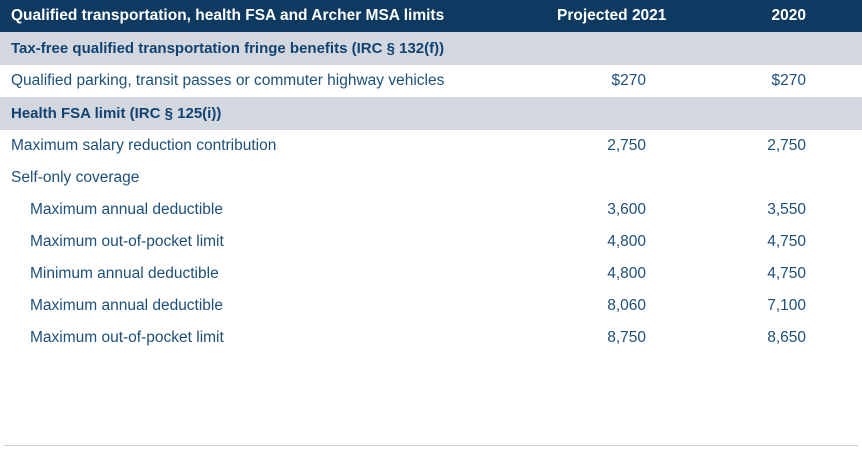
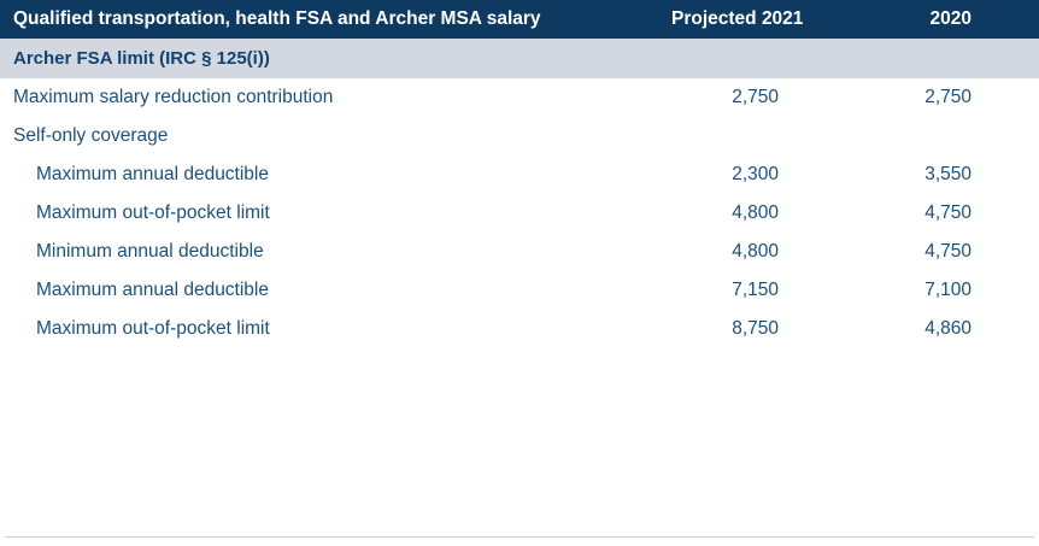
- Qualified transportation, health FSA and Archer MSA limits	Projected 2021	2020
+ Qualified transportation, health FSA and Archer MSA salary	Projected 2021	2020
- Tax-free qualified transportation fringe benefits (IRC § 132(f))
- Qualified parking, transit passes or commuter highway vehicles	$270	$270
- Health FSA limit (IRC § 125(i))
+ Archer FSA limit (IRC § 125(i))
  Maximum salary reduction contribution	2,750	2,750
  Self-only coverage
- Maximum annual deductible	3,600	3,550
+ Maximum annual deductible	2,300	3,550
  Maximum out-of-pocket limit	4,800	4,750
  Minimum annual deductible	4,800	4,750
- Maximum annual deductible	8,060	7,100
+ Maximum annual deductible	7,150	7,100
- Maximum out-of-pocket limit	8,750	8,650
+ Maximum out-of-pocket limit	8,750	4,860
